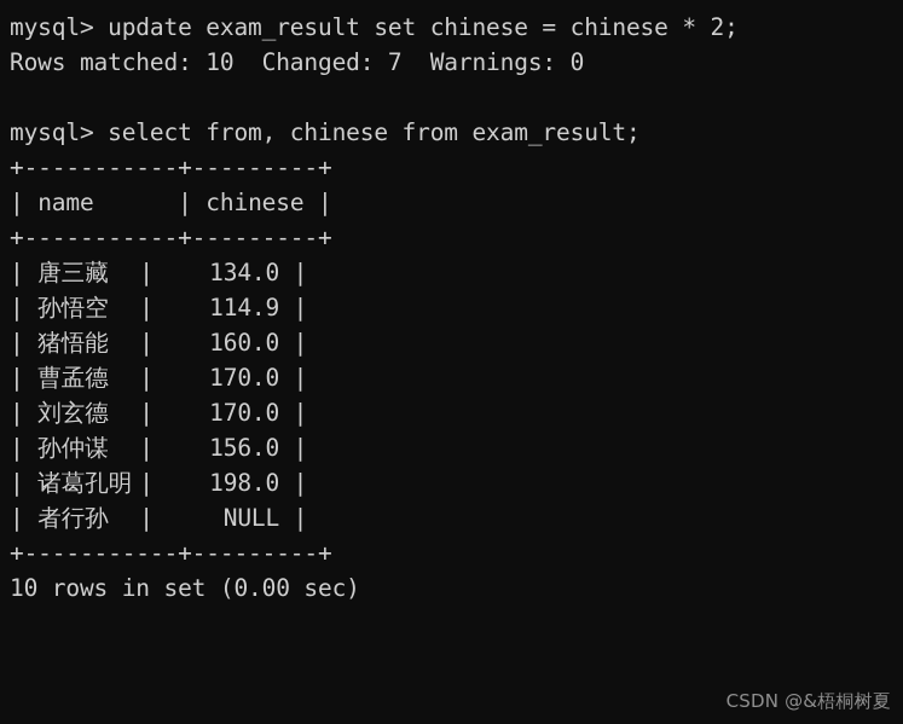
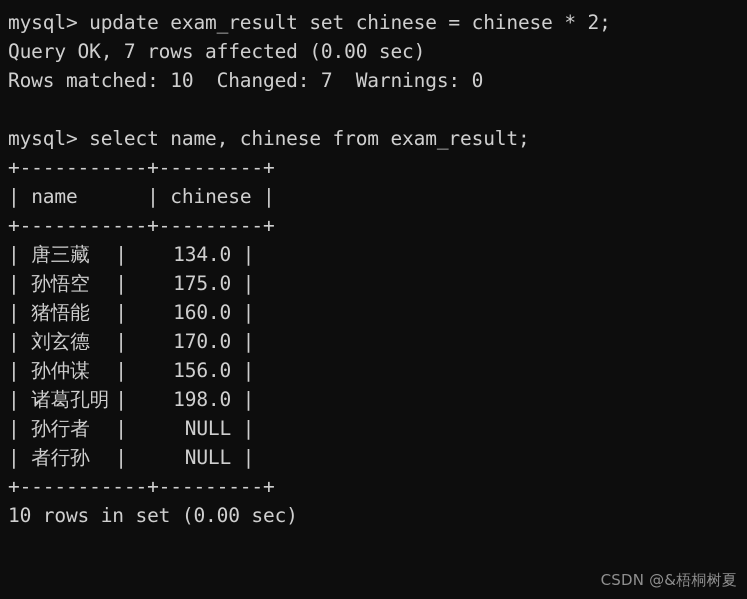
  mysql> update exam_result set chinese = chinese * 2;
+ Query OK, 7 rows affected (0.00 sec)
  Rows matched: 10 Changed: 7 Warnings: 0
- mysql> select from, chinese from exam_result;
+ mysql> select name, chinese from exam_result;
  +-----------+---------+
  | name | chinese |
  +-----------+---------+
  | 唐三藏 | 134.0 |
- | 孙悟空 | 114.9 |
+ | 孙悟空 | 175.0 |
  | 猪悟能 | 160.0 |
- | 曹孟德 | 170.0 |
  | 刘玄德 | 170.0 |
  | 孙仲谋 | 156.0 |
  | 诸葛孔明 | 198.0 |
+ | 孙行者 | NULL |
  | 者行孙 | NULL |
  +-----------+---------+
  10 rows in set (0.00 sec)
  CSDN @&梧桐树夏
